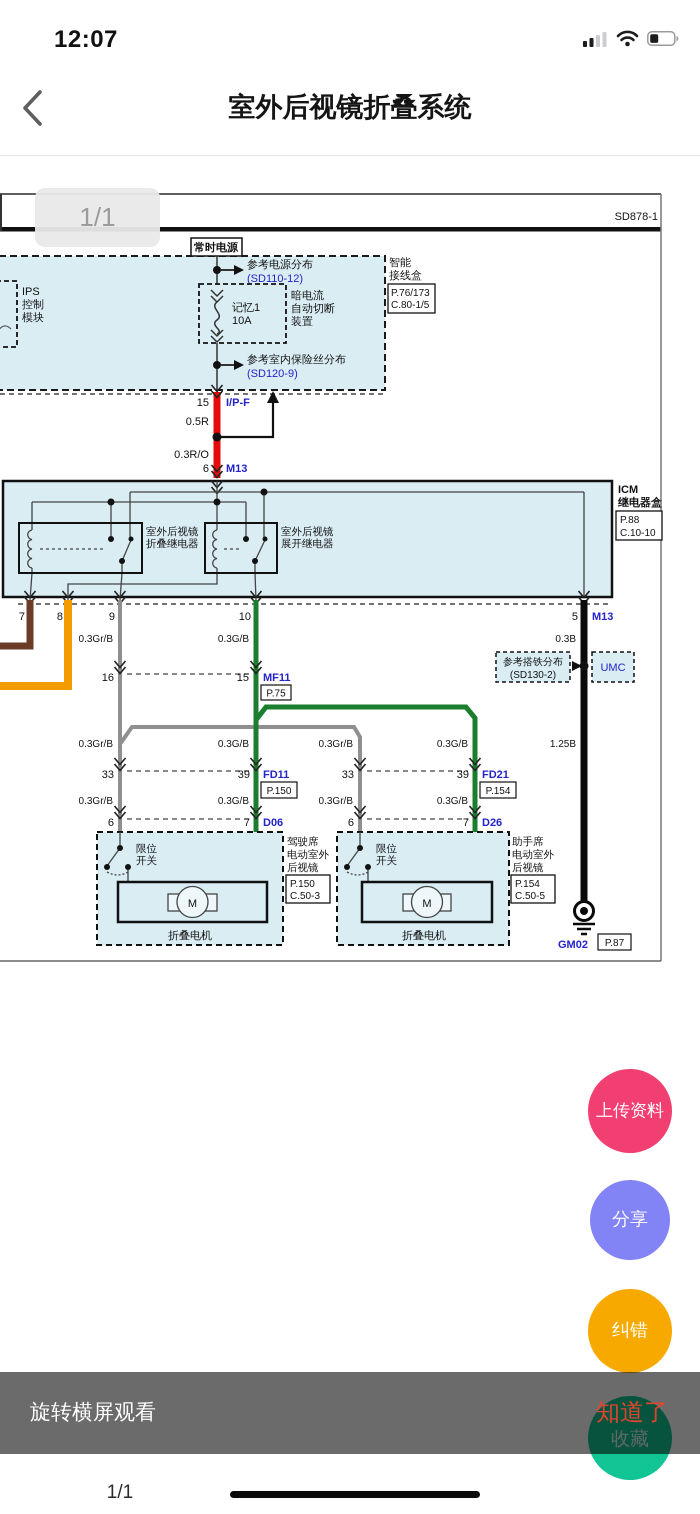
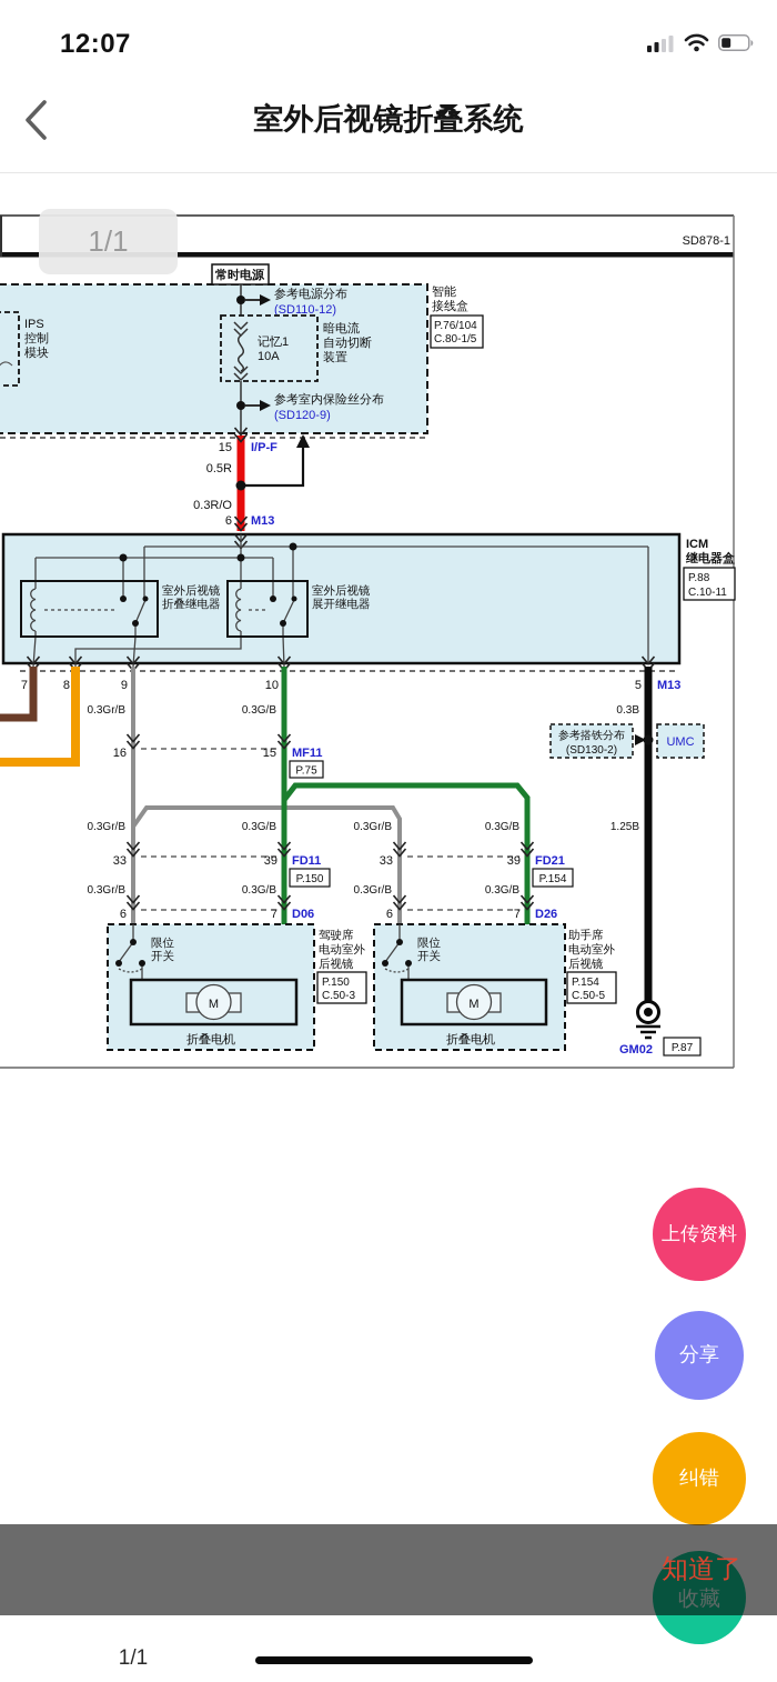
  12:07
  室外后视镜折叠系统
  SD878-1
  常时电源
  智能
  接线盒
- P.76/173
+ P.76/104
  C.80-1/5
  IPS
  控制
  模块
  参考电源分布
  (SD110-12)
  参考室内保险丝分布
  (SD120-9)
  记忆1
  10A
  暗电流
  自动切断
  装置
  15
  I/P-F
  0.5R
  0.3R/O
  6
  M13
  室外后视镜
  折叠继电器
  室外后视镜
  展开继电器
  ICM
  继电器盒
  P.88
- C.10-10
+ C.10-11
  7
  8
  9
  10
  5
  M13
  0.3Gr/B
  0.3G/B
  0.3B
  16
  15
  MF11
  P.75
  参考搭铁分布
  (SD130-2)
  UMC
  0.3Gr/B
  0.3G/B
  0.3Gr/B
  0.3G/B
  1.25B
  33
  39
  FD11
  P.150
  33
  39
  FD21
  P.154
  0.3Gr/B
  0.3G/B
  0.3Gr/B
  0.3G/B
  6
  7
  D06
  6
  7
  D26
  限位
  开关
  M
  折叠电机
  驾驶席
  电动室外
  后视镜
  P.150
  C.50-3
  限位
  开关
  M
  折叠电机
  助手席
  电动室外
  后视镜
  P.154
  C.50-5
  GM02
  P.87
  1/1
  上传资料
  分享
  纠错
  收藏
- 旋转横屏观看
  知道了
  1/1
